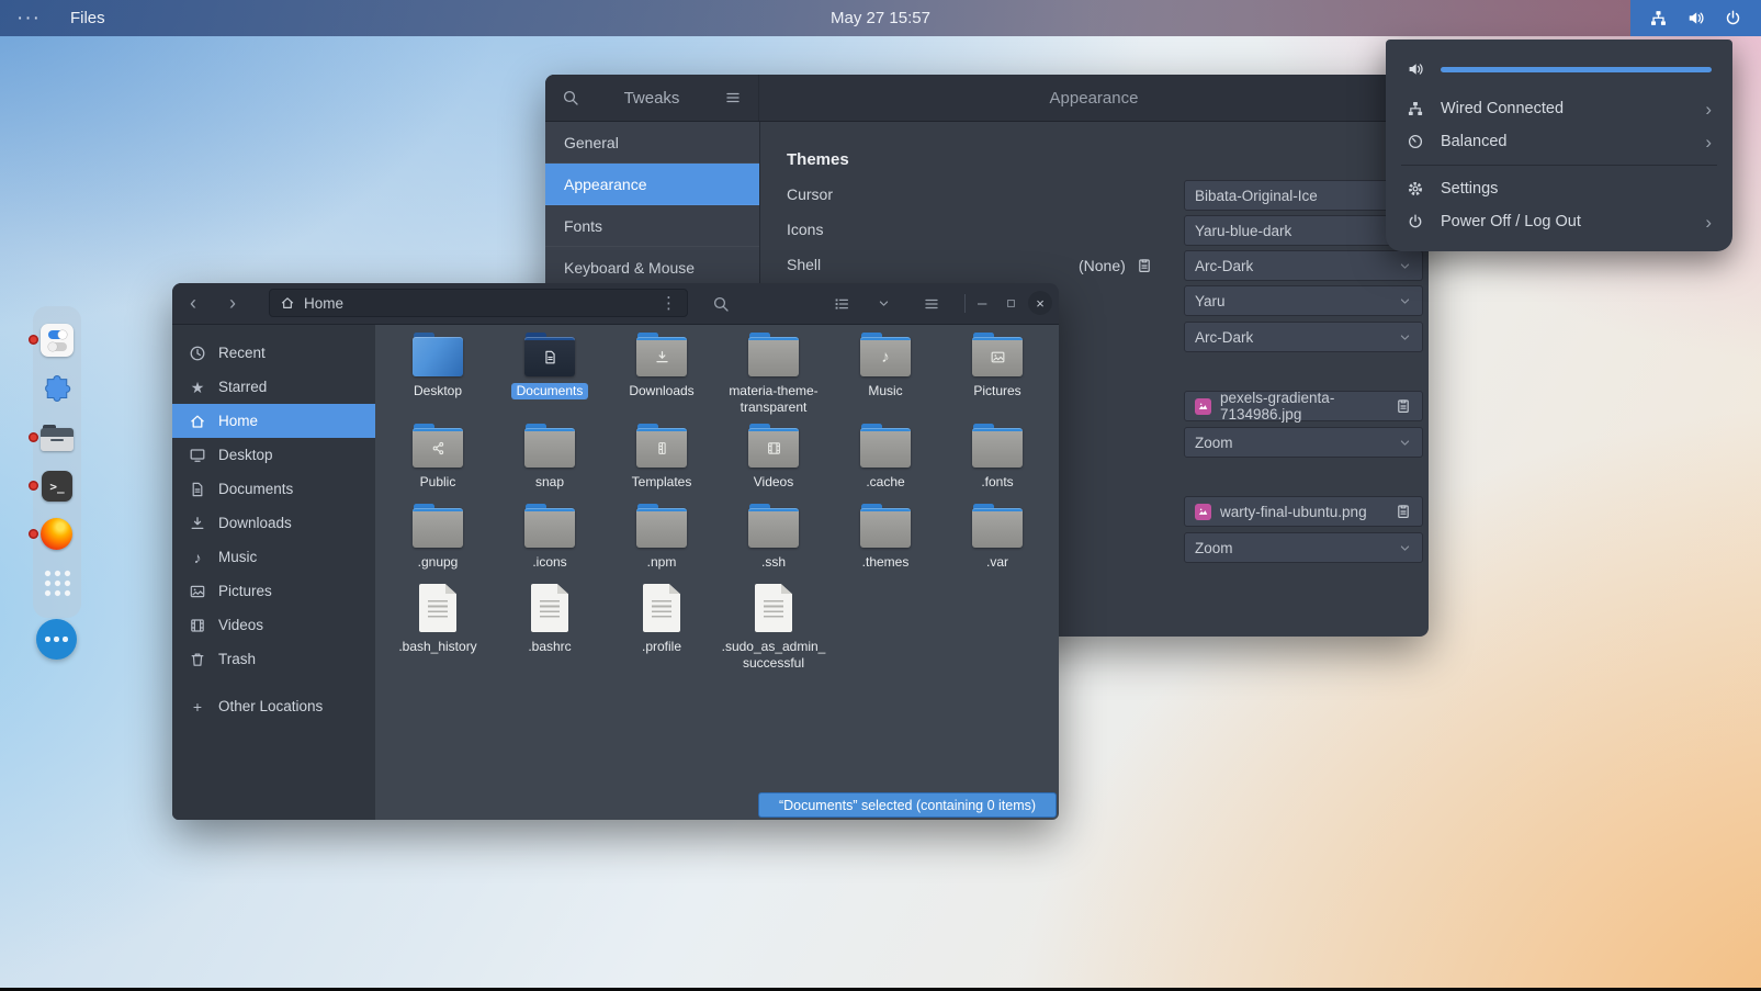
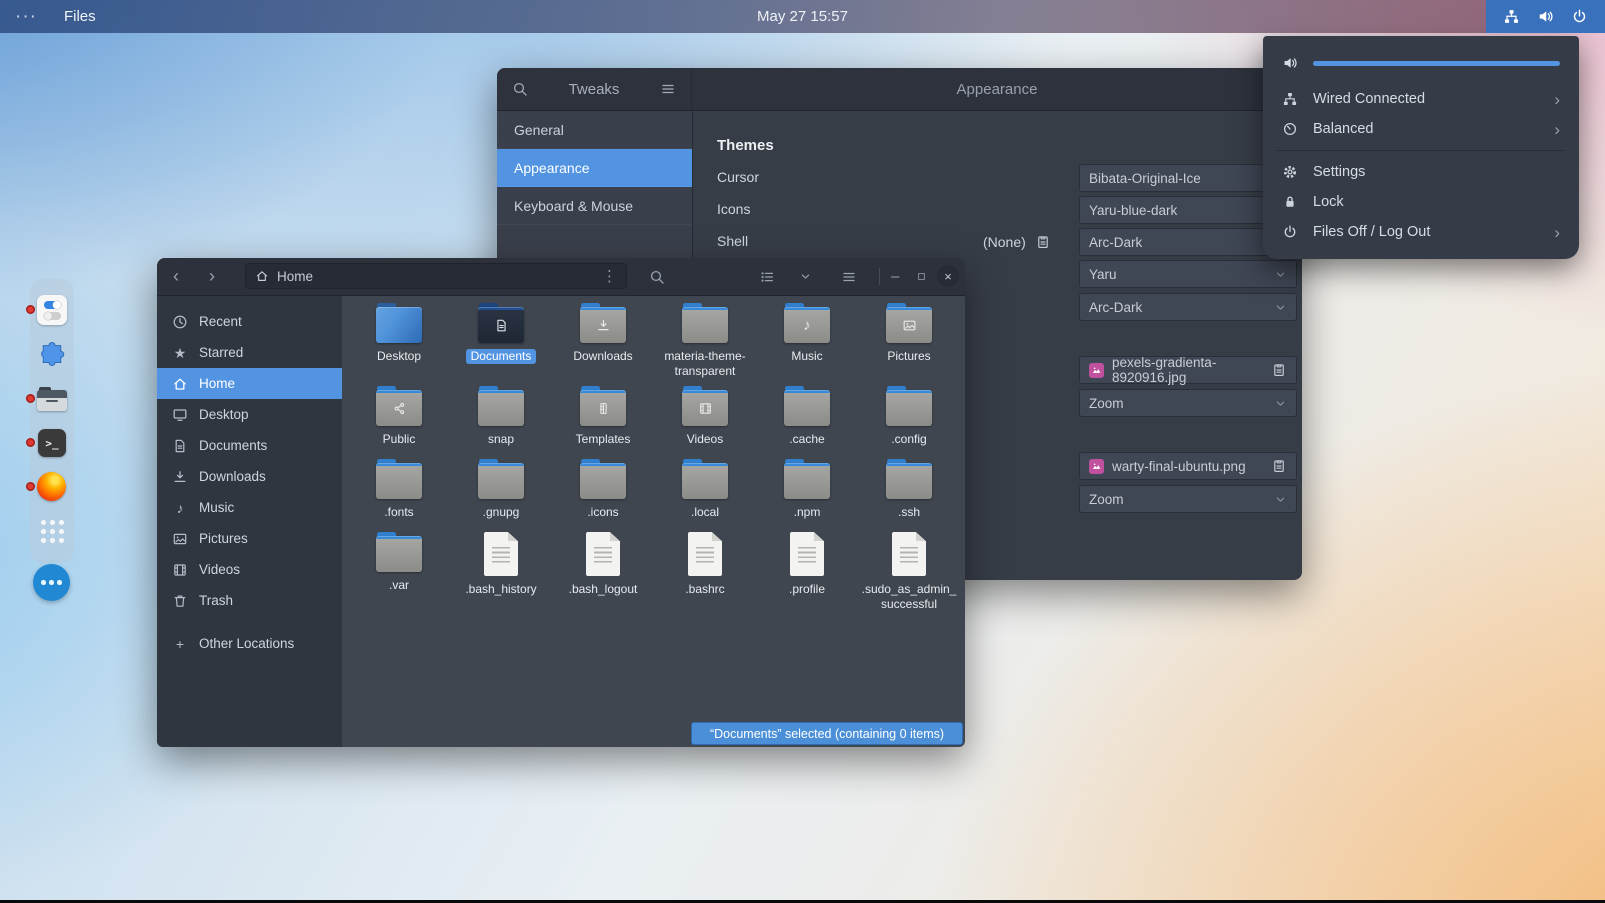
  ···
  Files
  May 27 15:57
  >_
  Tweaks
  Appearance
  General
  Appearance
- Fonts
  Keyboard & Mouse
  Themes
  Cursor
  Bibata-Original-Ice
  Icons
  Yaru-blue-dark
  Shell
  (None)
  Arc-Dark
  Yaru
  Arc-Dark
- pexels-gradienta-7134986.jpg
+ pexels-gradienta-8920916.jpg
  Zoom
  warty-final-ubuntu.png
  Zoom
  ‹
  ›
  Home
  ⋮
  –
  ×
  Recent
  ★
  Starred
  Home
  Desktop
  Documents
  Downloads
  ♪
  Music
  Pictures
  Videos
  Trash
  +
  Other Locations
  Desktop
  Documents
  Downloads
  materia-theme-transparent
  ♪
  Music
  Pictures
  Public
  snap
  Templates
  Videos
  .cache
+ .config
  .fonts
  .gnupg
  .icons
+ .local
  .npm
  .ssh
- .themes
  .var
  .bash_history
+ .bash_logout
  .bashrc
  .profile
  .sudo_as_admin_successful
  “Documents” selected (containing 0 items)
  Wired Connected
  ›
  Balanced
  ›
  Settings
+ Lock
- Power Off / Log Out
+ Files Off / Log Out
  ›
